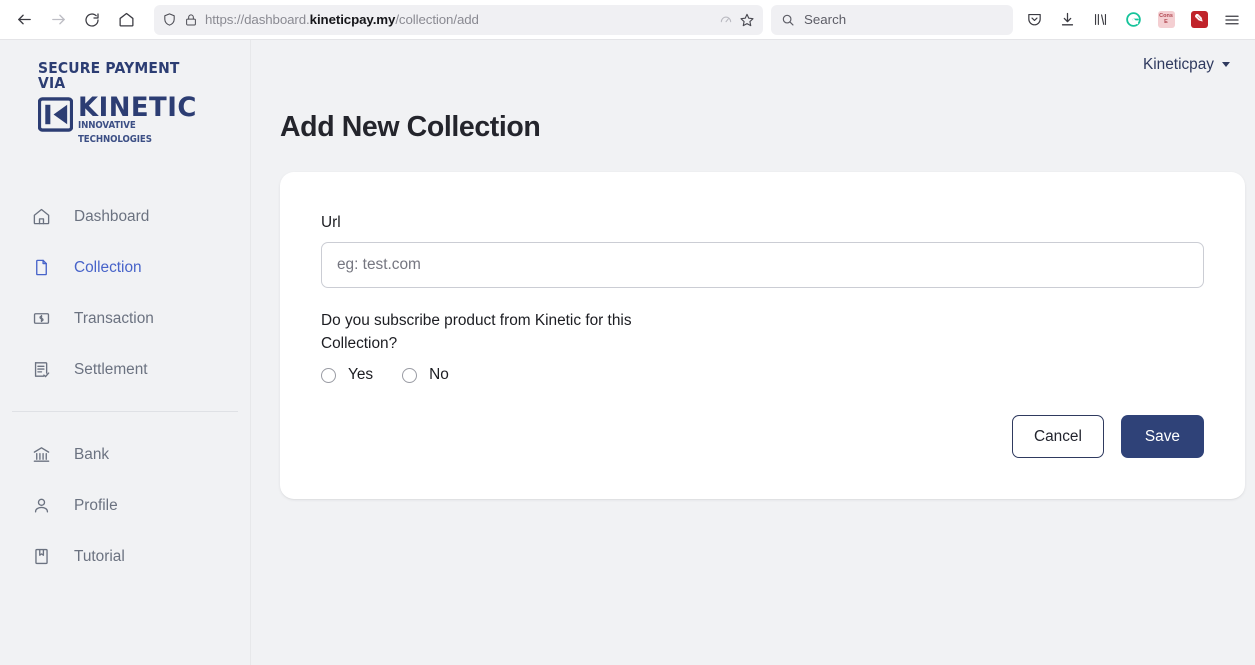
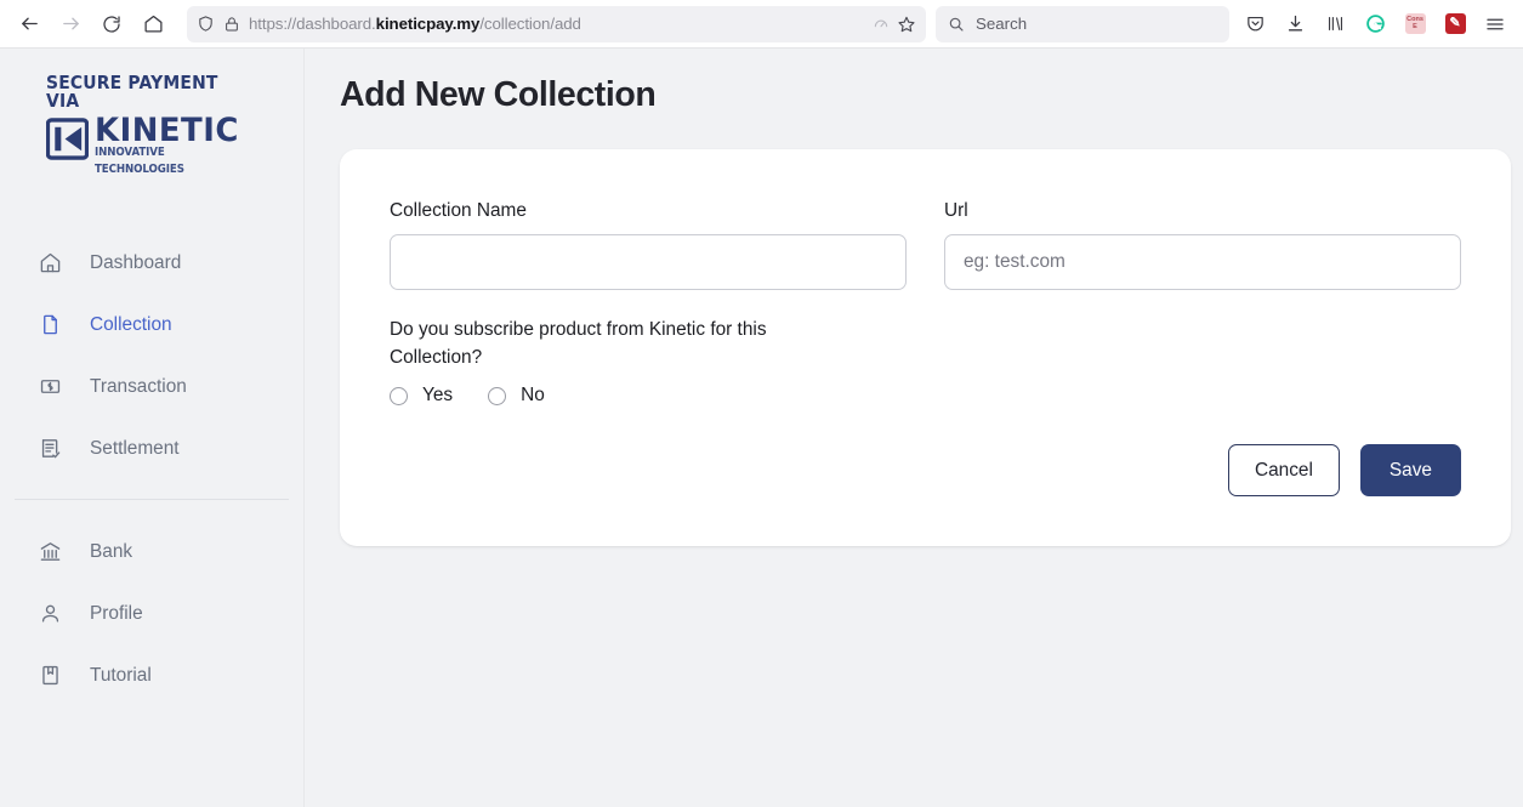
  https://dashboard.kineticpay.my/collection/add
  Search
  ✎
  SECURE PAYMENT VIA
  KINETIC
  INNOVATIVE TECHNOLOGIES
  Dashboard
  Collection
  Transaction
  Settlement
  Bank
  Profile
  Tutorial
- Kineticpay
  Add New Collection
+ Collection Name
  Url
  eg: test.com
  Do you subscribe product from Kinetic for this Collection?
  Yes
  No
  Cancel
  Save
